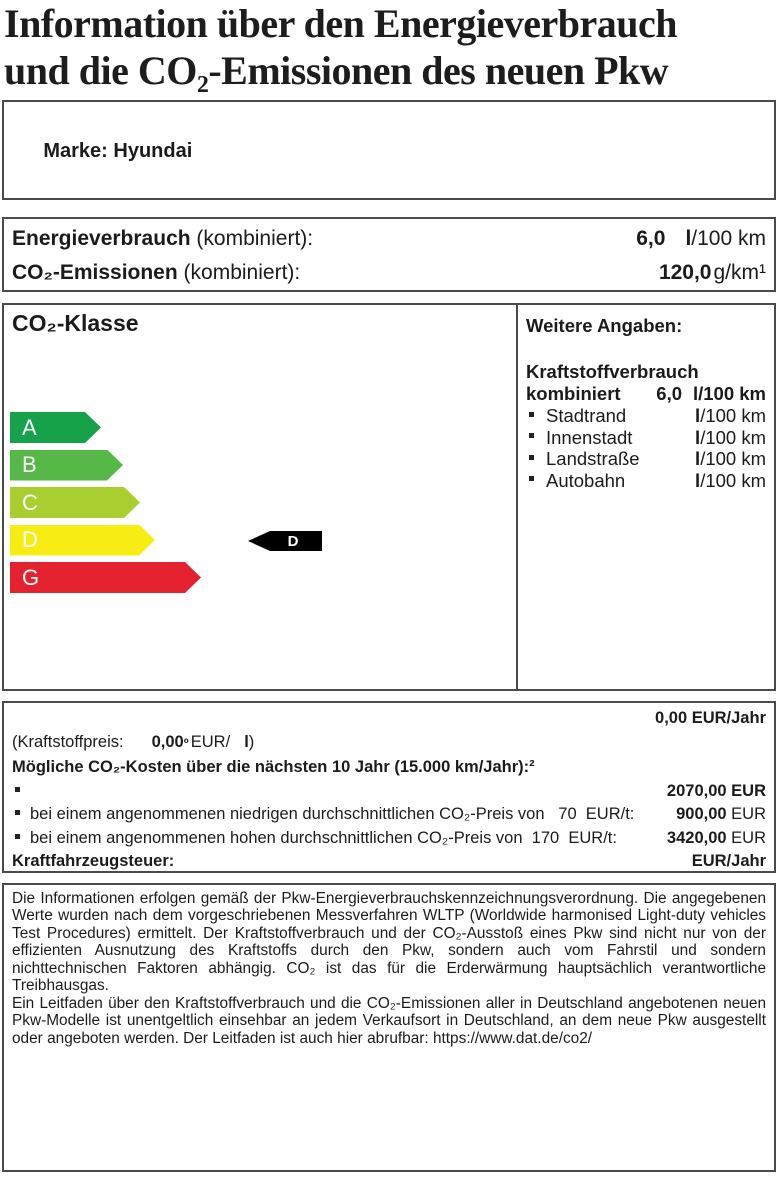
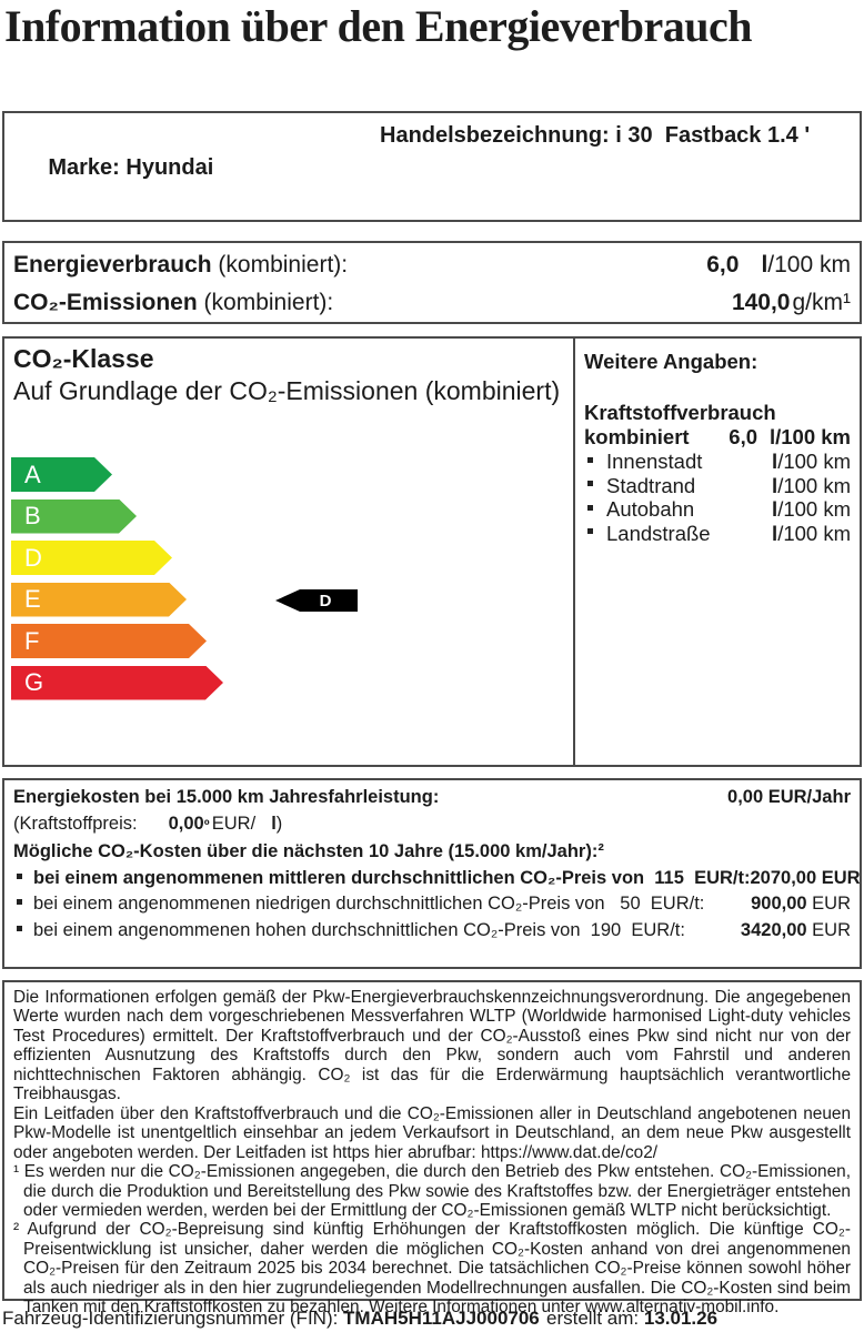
  Information über den Energieverbrauch
- und die CO₂-Emissionen des neuen Pkw
  Marke: Hyundai
+ Handelsbezeichnung: i 30 Fastback 1.4 '
  Energieverbrauch (kombiniert):
  6,0
  l/100 km
  CO₂-Emissionen (kombiniert):
- 120,0
+ 140,0
  g/km¹
  CO₂-Klasse
+ Auf Grundlage der CO₂-Emissionen (kombiniert)
  A
  B
- C
  D
+ E
+ F
  G
  D
  Weitere Angaben:
  Kraftstoffverbrauch
  kombiniert
  6,0
  l/100 km
- Stadtrand
+ Innenstadt
  l/100 km
- Innenstadt
+ Stadtrand
  l/100 km
- Landstraße
+ Autobahn
  l/100 km
- Autobahn
+ Landstraße
  l/100 km
+ Energiekosten bei 15.000 km Jahresfahrleistung:
  0,00 EUR/Jahr
  (Kraftstoffpreis:
  0,00
  ⁰
  EUR/
  l
  )
- Mögliche CO₂-Kosten über die nächsten 10 Jahr (15.000 km/Jahr):²
+ Mögliche CO₂-Kosten über die nächsten 10 Jahre (15.000 km/Jahr):²
+ bei einem angenommenen mittleren durchschnittlichen CO₂-Preis von 115 EUR/t:
  2070,00 EUR
- bei einem angenommenen niedrigen durchschnittlichen CO₂-Preis von 70 EUR/t:
+ bei einem angenommenen niedrigen durchschnittlichen CO₂-Preis von 50 EUR/t:
  900,00
  EUR
- bei einem angenommenen hohen durchschnittlichen CO₂-Preis von 170 EUR/t:
+ bei einem angenommenen hohen durchschnittlichen CO₂-Preis von 190 EUR/t:
  3420,00
  EUR
- Kraftfahrzeugsteuer:
- EUR/Jahr
- Die Informationen erfolgen gemäß der Pkw-Energieverbrauchskennzeichnungsverordnung. Die angegebenen Werte wurden nach dem vorgeschriebenen Messverfahren WLTP (Worldwide harmonised Light-duty vehicles Test Procedures) ermittelt. Der Kraftstoffverbrauch und der CO₂-Ausstoß eines Pkw sind nicht nur von der effizienten Ausnutzung des Kraftstoffs durch den Pkw, sondern auch vom Fahrstil und sondern nichttechnischen Faktoren abhängig. CO₂ ist das für die Erderwärmung hauptsächlich verantwortliche Treibhausgas.
+ Die Informationen erfolgen gemäß der Pkw-Energieverbrauchskennzeichnungsverordnung. Die angegebenen Werte wurden nach dem vorgeschriebenen Messverfahren WLTP (Worldwide harmonised Light-duty vehicles Test Procedures) ermittelt. Der Kraftstoffverbrauch und der CO₂-Ausstoß eines Pkw sind nicht nur von der effizienten Ausnutzung des Kraftstoffs durch den Pkw, sondern auch vom Fahrstil und anderen nichttechnischen Faktoren abhängig. CO₂ ist das für die Erderwärmung hauptsächlich verantwortliche Treibhausgas.
- Ein Leitfaden über den Kraftstoffverbrauch und die CO₂-Emissionen aller in Deutschland angebotenen neuen Pkw-Modelle ist unentgeltlich einsehbar an jedem Verkaufsort in Deutschland, an dem neue Pkw ausgestellt oder angeboten werden. Der Leitfaden ist auch hier abrufbar: https://www.dat.de/co2/
+ Ein Leitfaden über den Kraftstoffverbrauch und die CO₂-Emissionen aller in Deutschland angebotenen neuen Pkw-Modelle ist unentgeltlich einsehbar an jedem Verkaufsort in Deutschland, an dem neue Pkw ausgestellt oder angeboten werden. Der Leitfaden ist https hier abrufbar: https://www.dat.de/co2/
+ ¹ Es werden nur die CO₂-Emissionen angegeben, die durch den Betrieb des Pkw entstehen. CO₂-Emissionen, die durch die Produktion und Bereitstellung des Pkw sowie des Kraftstoffes bzw. der Energieträger entstehen oder vermieden werden, werden bei der Ermittlung der CO₂-Emissionen gemäß WLTP nicht berücksichtigt.
+ ² Aufgrund der CO₂-Bepreisung sind künftig Erhöhungen der Kraftstoffkosten möglich. Die künftige CO₂-Preisentwicklung ist unsicher, daher werden die möglichen CO₂-Kosten anhand von drei angenommenen CO₂-Preisen für den Zeitraum 2025 bis 2034 berechnet. Die tatsächlichen CO₂-Preise können sowohl höher als auch niedriger als in den hier zugrundeliegenden Modellrechnungen ausfallen. Die CO₂-Kosten sind beim Tanken mit den Kraftstoffkosten zu bezahlen. Weitere Informationen unter www.alternativ-mobil.info.
+ Fahrzeug-Identifizierungsnummer (FIN): TMAH5H11AJJ000706
+ erstellt am: 13.01.26
